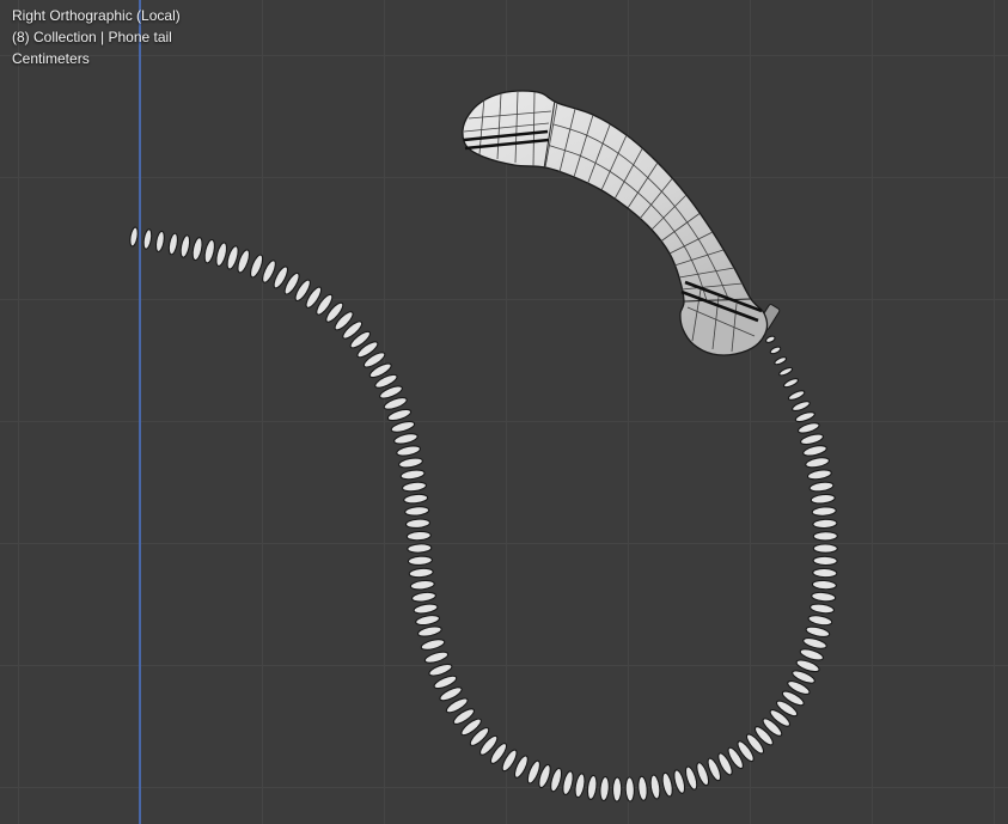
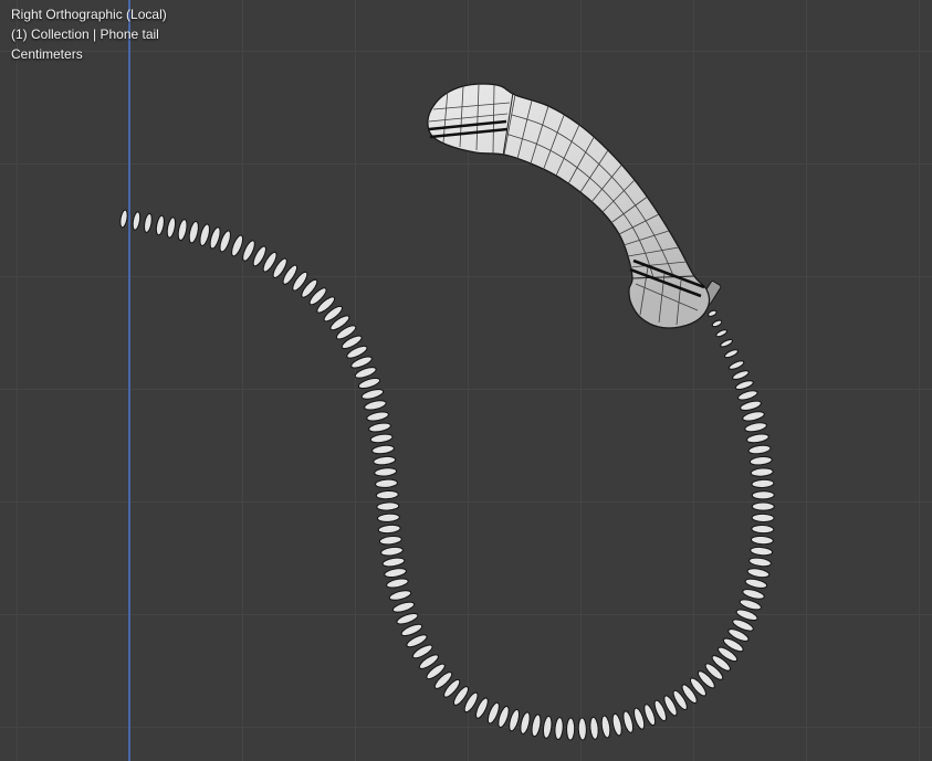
  Right Orthographic (Local)
- (8) Collection | Phone tail
+ (1) Collection | Phone tail
  Centimeters
